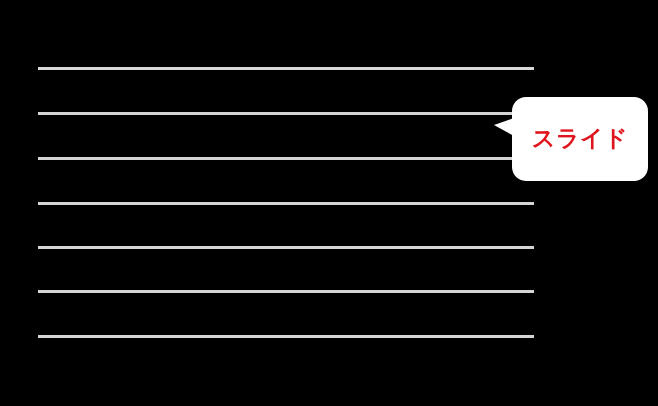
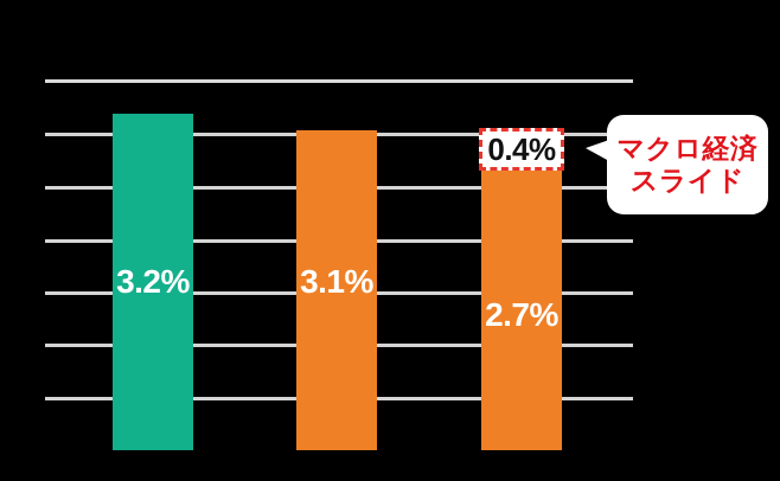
+ 3.2%
+ 3.1%
+ 2.7%
+ 0.4%
+ マクロ経済
  スライド
